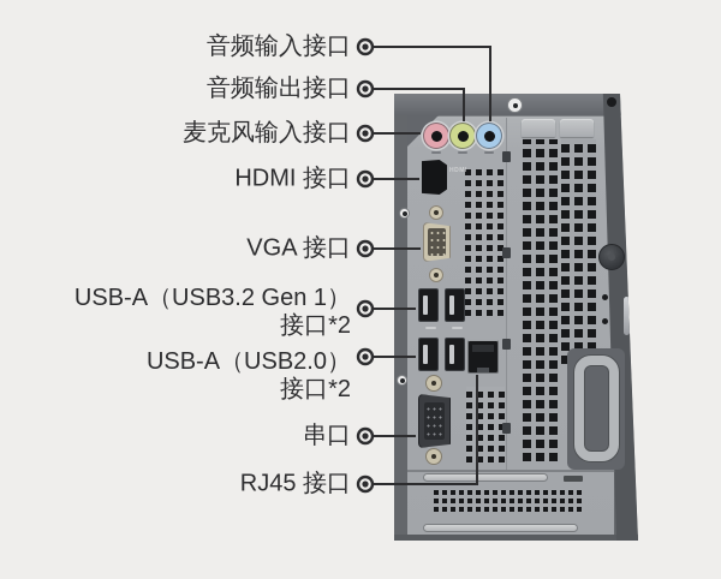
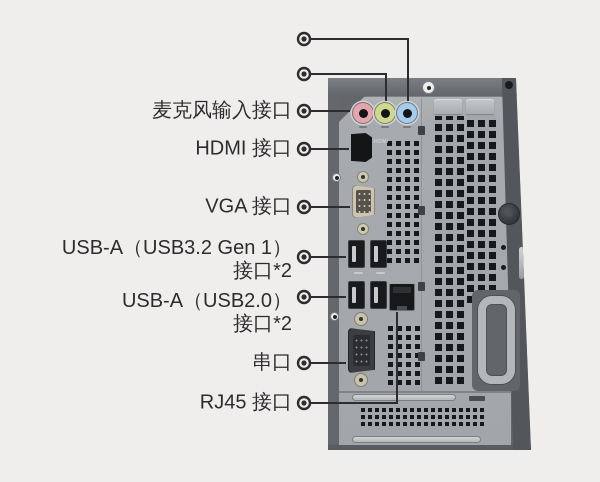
- 音频输入接口
- 音频输出接口
  麦克风输入接口
  HDMI 接口
  VGA 接口
  USB-A（USB3.2 Gen 1）
  接口*2
  USB-A（USB2.0）
  接口*2
  串口
  RJ45 接口
